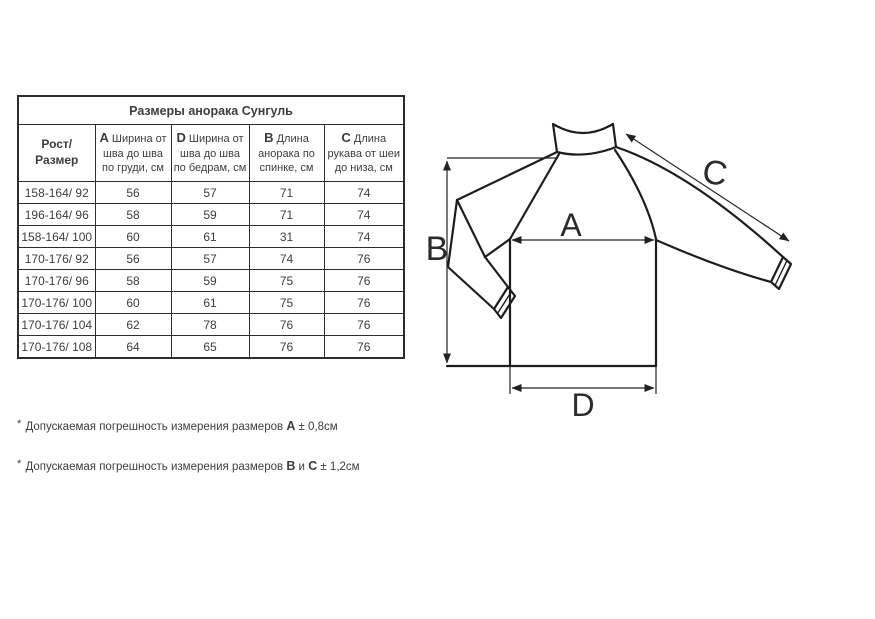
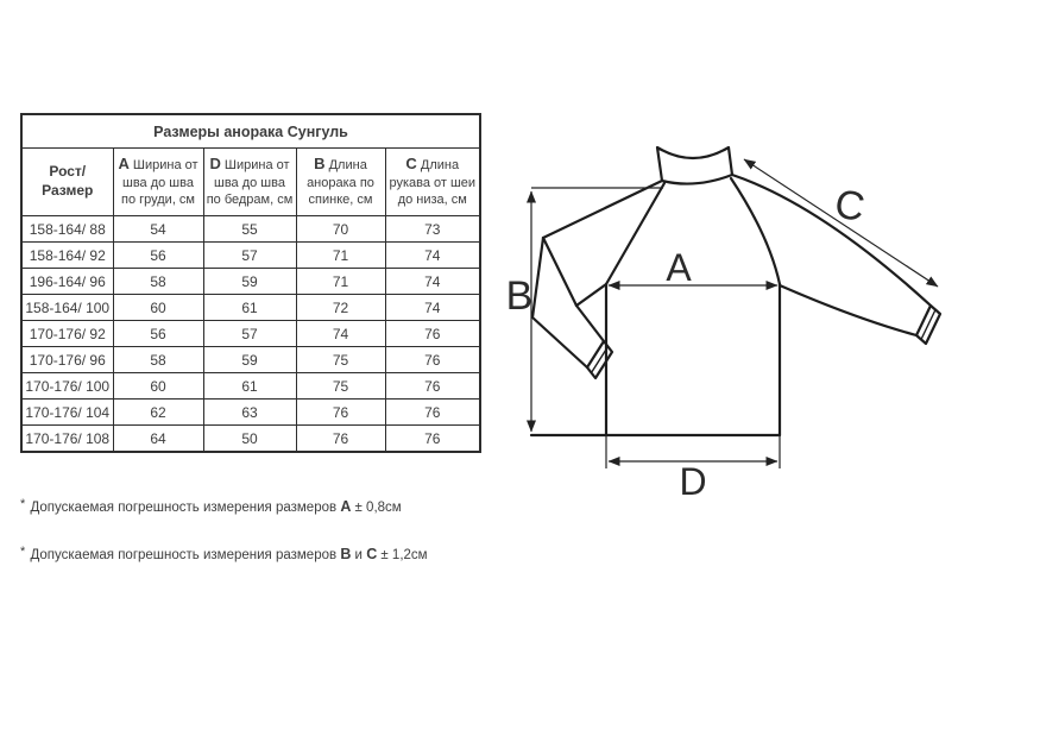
  Размеры анорака Сунгуль
  Рост/Размер	A Ширина от шва до шва по груди, см	D Ширина от шва до шва по бедрам, см	B Длина анорака по спинке, см	C Длина рукава от шеи до низа, см
+ 158-164/ 88	54	55	70	73
  158-164/ 92	56	57	71	74
  196-164/ 96	58	59	71	74
- 158-164/ 100	60	61	31	74
+ 158-164/ 100	60	61	72	74
  170-176/ 92	56	57	74	76
  170-176/ 96	58	59	75	76
  170-176/ 100	60	61	75	76
- 170-176/ 104	62	78	76	76
+ 170-176/ 104	62	63	76	76
- 170-176/ 108	64	65	76	76
+ 170-176/ 108	64	50	76	76
  * Допускаемая погрешность измерения размеров A ± 0,8см
  * Допускаемая погрешность измерения размеров B и C ± 1,2см
  A
  B
  D
